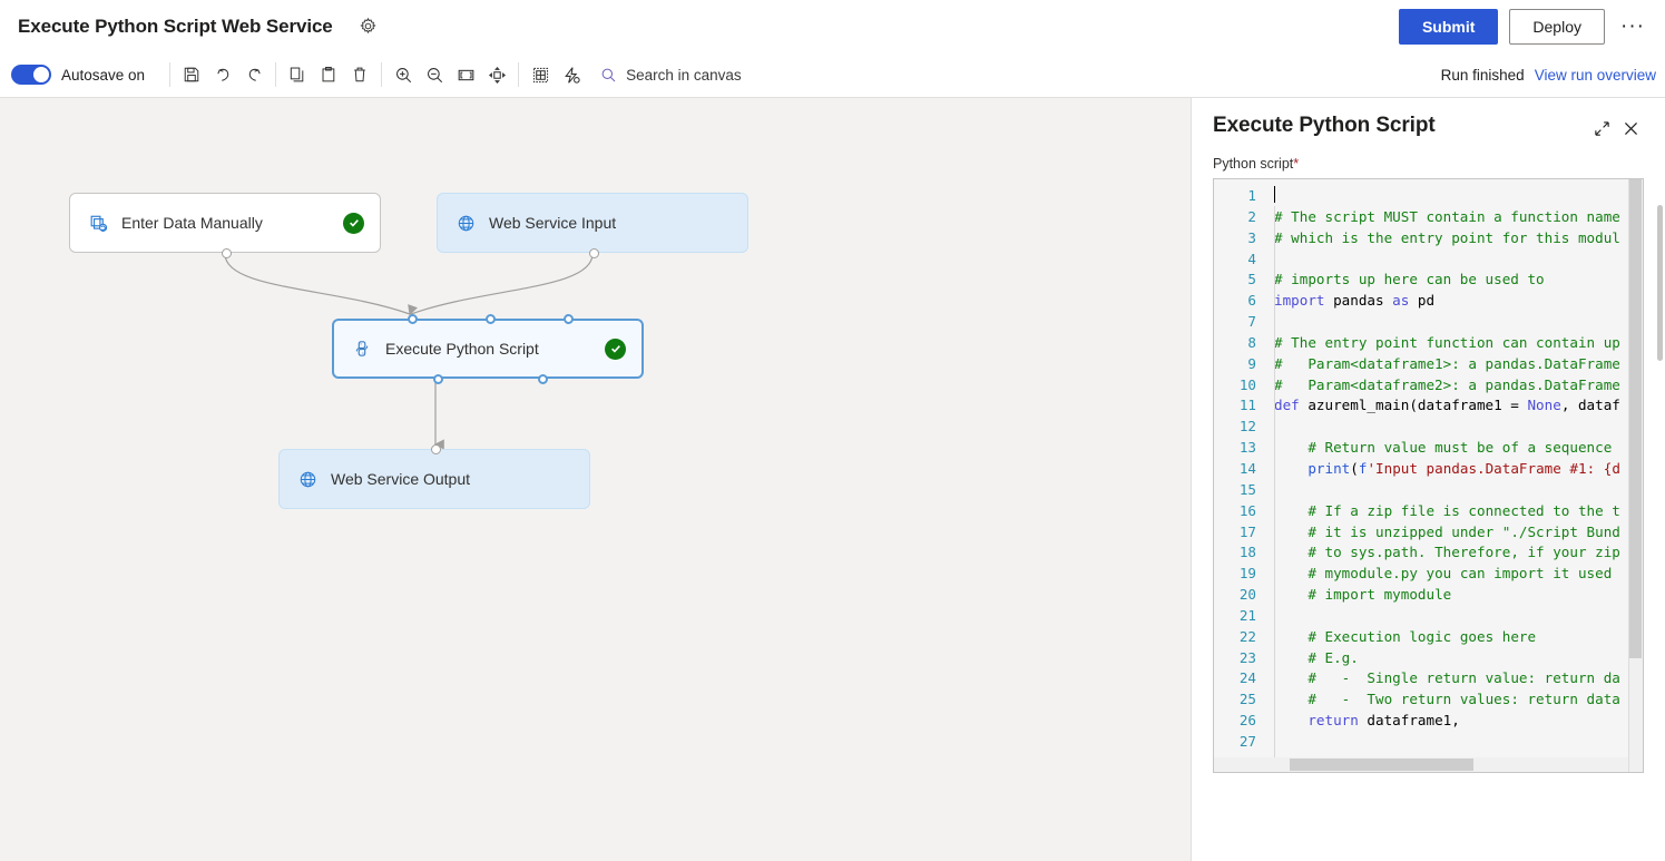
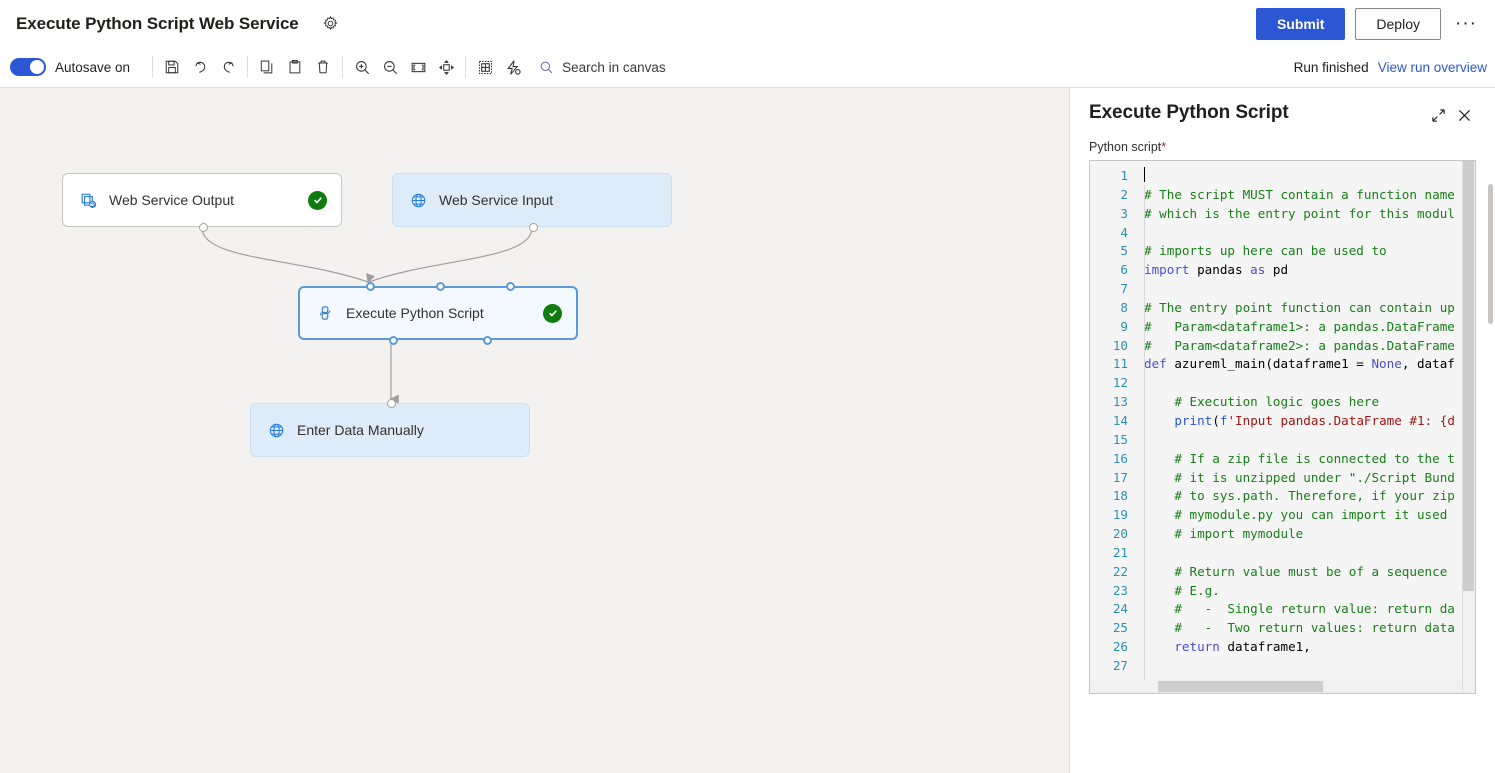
  Execute Python Script Web Service
  Submit
  Deploy
  ···
  Autosave on
  Search in canvas
  Run finished
  View run overview
- Enter Data Manually
+ Web Service Output
  Web Service Input
  Execute Python Script
- Web Service Output
+ Enter Data Manually
  Execute Python Script
  Python script*
  1
  2
  3
  4
  5
  6
  7
  8
  9
  10
  11
  12
  13
  14
  15
  16
  17
  18
  19
  20
  21
  22
  23
  24
  25
  26
  27
  # The script MUST contain a function name
  # which is the entry point for this modul
  # imports up here can be used to
  import pandas as pd
  # The entry point function can contain up
  # Param<dataframe1>: a pandas.DataFrame
  # Param<dataframe2>: a pandas.DataFrame
  def azureml_main(dataframe1 = None, dataf
- # Return value must be of a sequence
+ # Execution logic goes here
  print(f'Input pandas.DataFrame #1: {d
  # If a zip file is connected to the t
  # it is unzipped under "./Script Bund
  # to sys.path. Therefore, if your zip
  # mymodule.py you can import it used
  # import mymodule
- # Execution logic goes here
+ # Return value must be of a sequence
  # E.g.
  # - Single return value: return da
  # - Two return values: return data
  return dataframe1,
